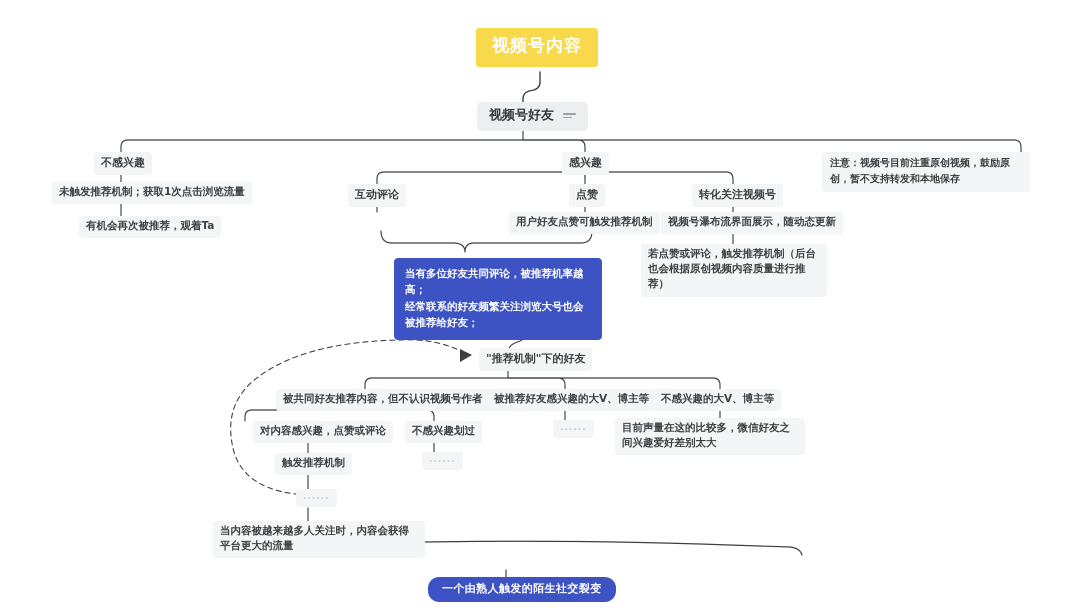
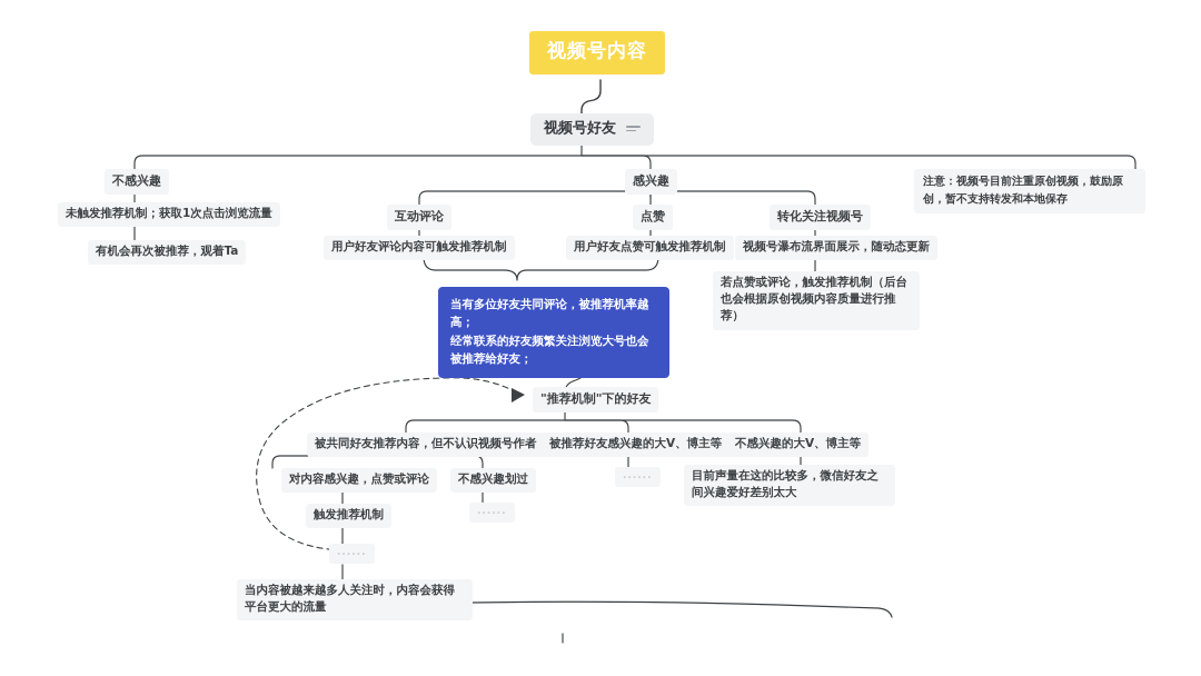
  视频号内容
  视频号好友
  注意：视频号目前注重原创视频，鼓励原创，暂不支持转发和本地保存
  不感兴趣
  未触发推荐机制；获取1次点击浏览流量
  有机会再次被推荐，观着Ta
  感兴趣
  互动评论
+ 用户好友评论内容可触发推荐机制
  点赞
  用户好友点赞可触发推荐机制
  转化关注视频号
  视频号瀑布流界面展示，随动态更新
  若点赞或评论，触发推荐机制（后台也会根据原创视频内容质量进行推荐）
  当有多位好友共同评论，被推荐机率越高；
  经常联系的好友频繁关注浏览大号也会被推荐给好友；
  "推荐机制"下的好友
  被共同好友推荐内容，但不认识视频号作者
  对内容感兴趣，点赞或评论
  触发推荐机制
  ......
  不感兴趣划过
  ......
  被推荐好友感兴趣的大V、博主等
  ......
  不感兴趣的大V、博主等
  目前声量在这的比较多，微信好友之间兴趣爱好差别太大
  当内容被越来越多人关注时，内容会获得平台更大的流量
- 一个由熟人触发的陌生社交裂变
